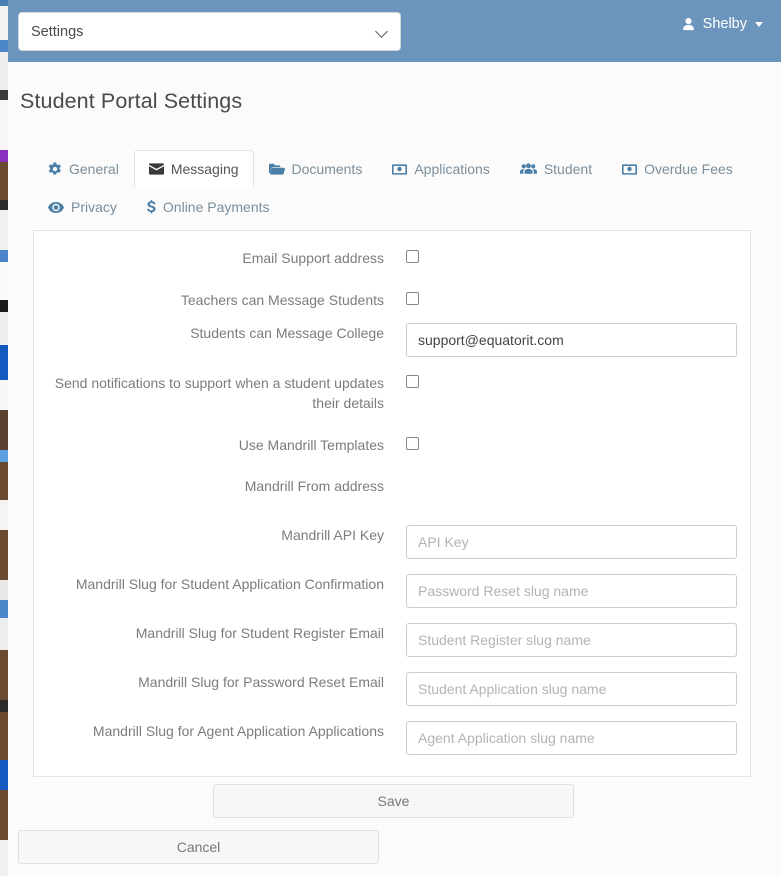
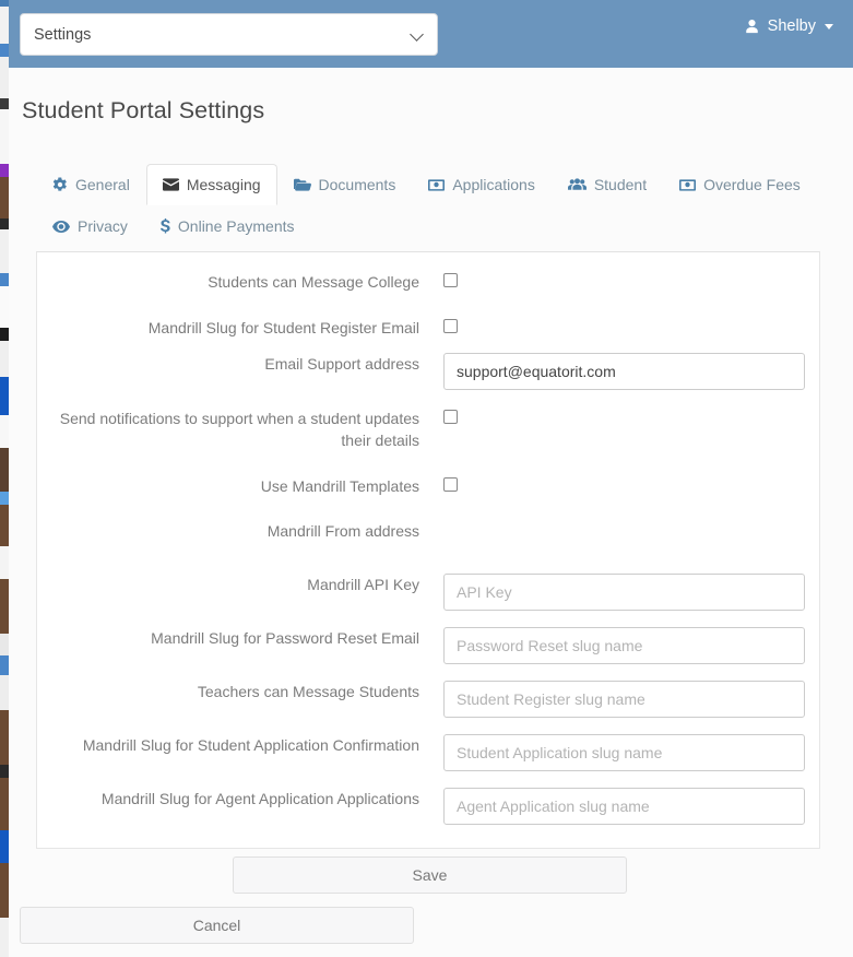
  Settings
  Shelby
  Student Portal Settings
  General
  Messaging
  Documents
  Applications
  Student
  Overdue Fees
  Privacy
  Online Payments
- Email Support address
+ Students can Message College
- Teachers can Message Students
+ Mandrill Slug for Student Register Email
- Students can Message College
+ Email Support address
  support@equatorit.com
  Send notifications to support when a student updates their details
  Use Mandrill Templates
  Mandrill From address
  Mandrill API Key
  API Key
- Mandrill Slug for Student Application Confirmation
+ Mandrill Slug for Password Reset Email
  Password Reset slug name
- Mandrill Slug for Student Register Email
+ Teachers can Message Students
  Student Register slug name
- Mandrill Slug for Password Reset Email
+ Mandrill Slug for Student Application Confirmation
  Student Application slug name
  Mandrill Slug for Agent Application Applications
  Agent Application slug name
  Save
  Cancel
